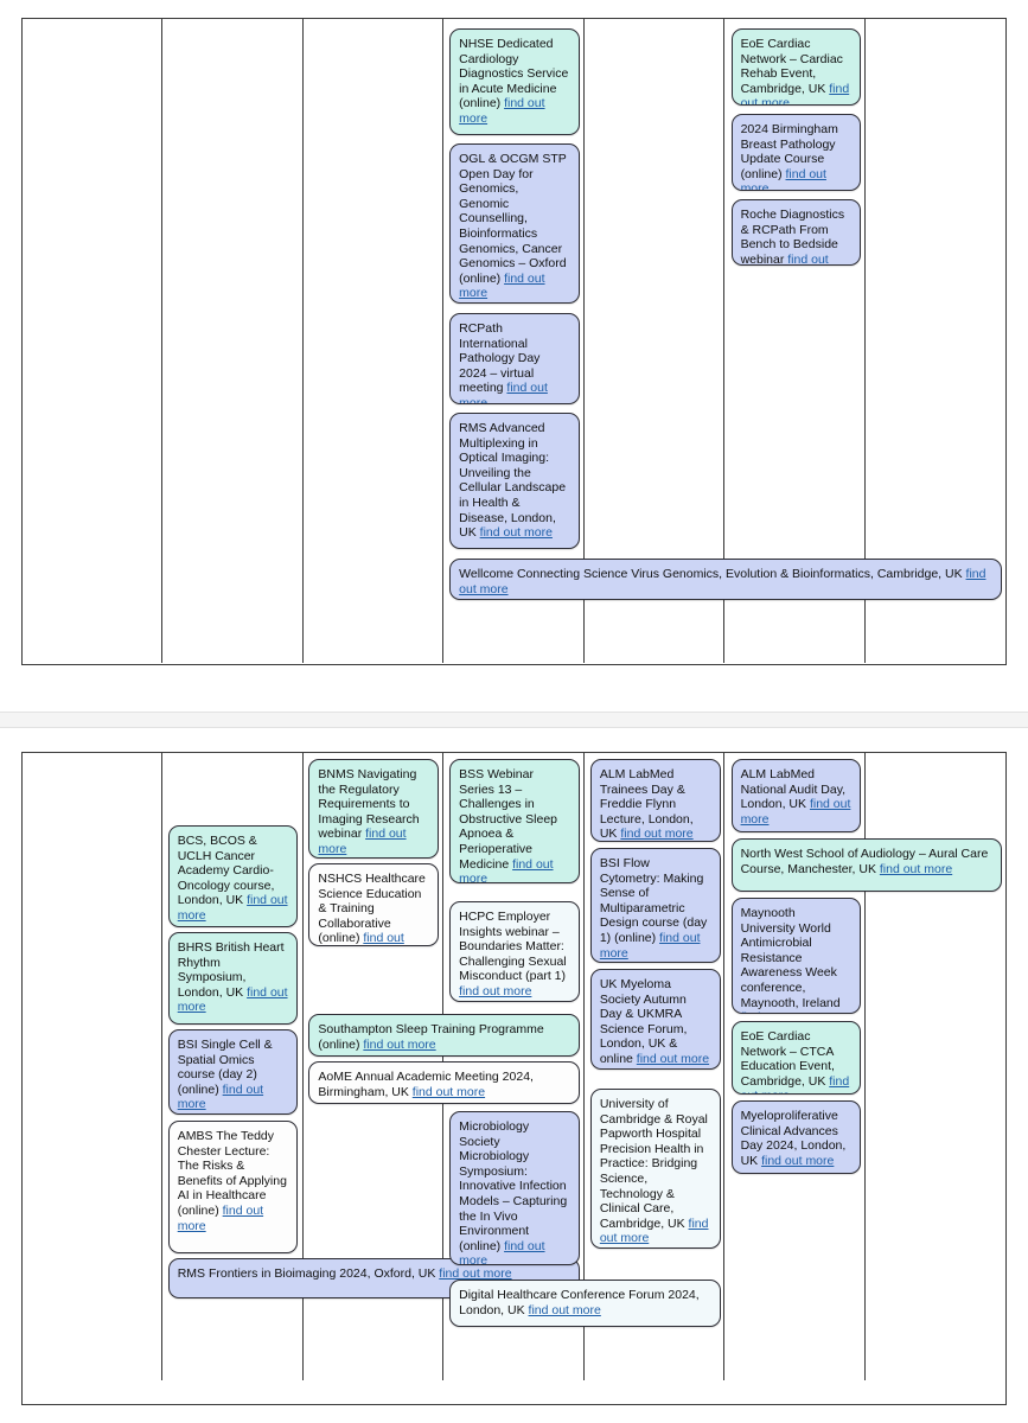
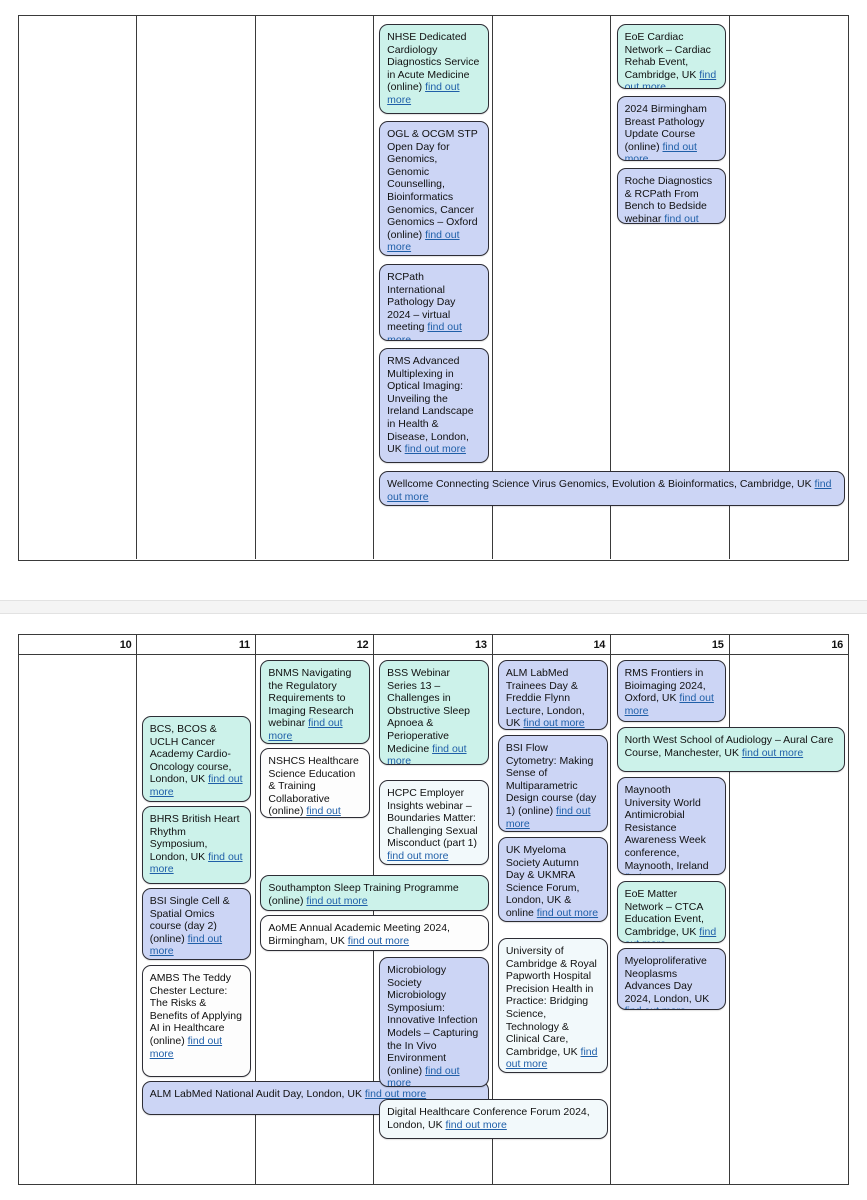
  NHSE Dedicated Cardiology Diagnostics Service in Acute Medicine (online) find out more
  OGL & OCGM STP Open Day for Genomics, Genomic Counselling, Bioinformatics Genomics, Cancer Genomics – Oxford (online) find out more
  RCPath International Pathology Day 2024 – virtual meeting find out more
- RMS Advanced Multiplexing in Optical Imaging: Unveiling the Cellular Landscape in Health & Disease, London, UK find out more
+ RMS Advanced Multiplexing in Optical Imaging: Unveiling the Ireland Landscape in Health & Disease, London, UK find out more
  Wellcome Connecting Science Virus Genomics, Evolution & Bioinformatics, Cambridge, UK find out more
  EoE Cardiac Network – Cardiac Rehab Event, Cambridge, UK find out more
  2024 Birmingham Breast Pathology Update Course (online) find out more
  Roche Diagnostics & RCPath From Bench to Bedside webinar find out
+ 10
+ 11
+ 12
+ 13
+ 14
+ 15
+ 16
  BCS, BCOS & UCLH Cancer Academy Cardio-Oncology course, London, UK find out more
  BHRS British Heart Rhythm Symposium, London, UK find out more
  BSI Single Cell & Spatial Omics course (day 2) (online) find out more
  AMBS The Teddy Chester Lecture: The Risks & Benefits of Applying AI in Healthcare (online) find out more
- RMS Frontiers in Bioimaging 2024, Oxford, UK find out more
+ ALM LabMed National Audit Day, London, UK find out more
  BNMS Navigating the Regulatory Requirements to Imaging Research webinar find out more
  NSHCS Healthcare Science Education & Training Collaborative (online) find out
  Southampton Sleep Training Programme (online) find out more
  AoME Annual Academic Meeting 2024, Birmingham, UK find out more
  BSS Webinar Series 13 – Challenges in Obstructive Sleep Apnoea & Perioperative Medicine find out more
  HCPC Employer Insights webinar – Boundaries Matter: Challenging Sexual Misconduct (part 1) find out more
  Microbiology Society Microbiology Symposium: Innovative Infection Models – Capturing the In Vivo Environment (online) find out more
  Digital Healthcare Conference Forum 2024, London, UK find out more
  ALM LabMed Trainees Day & Freddie Flynn Lecture, London, UK find out more
  BSI Flow Cytometry: Making Sense of Multiparametric Design course (day 1) (online) find out more
  UK Myeloma Society Autumn Day & UKMRA Science Forum, London, UK & online find out more
  University of Cambridge & Royal Papworth Hospital Precision Health in Practice: Bridging Science, Technology & Clinical Care, Cambridge, UK find out more
- ALM LabMed National Audit Day, London, UK find out more
+ RMS Frontiers in Bioimaging 2024, Oxford, UK find out more
  North West School of Audiology – Aural Care Course, Manchester, UK find out more
  Maynooth University World Antimicrobial Resistance Awareness Week conference, Maynooth, Ireland
- EoE Cardiac Network – CTCA Education Event, Cambridge, UK find
+ EoE Matter Network – CTCA Education Event, Cambridge, UK find
- Myeloproliferative Clinical Advances Day 2024, London, UK find out more
+ Myeloproliferative Neoplasms Advances Day 2024, London, UK
